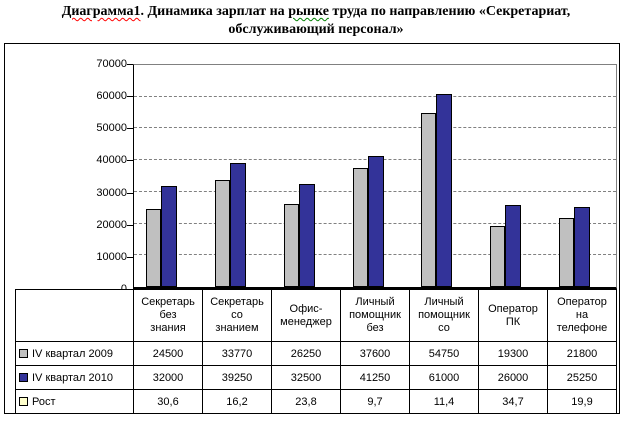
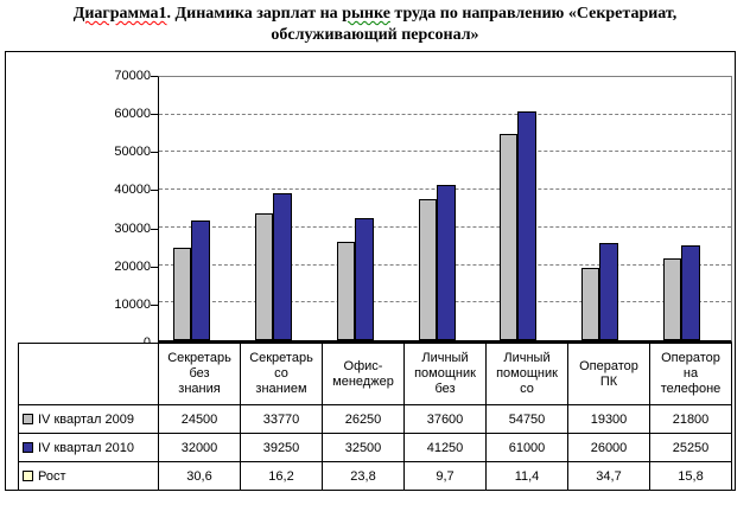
  Диаграмма1. Динамика зарплат на рынке труда по направлению «Секретариат,
  обслуживающий персонал»
  70000
  60000
  50000
  40000
  30000
  20000
  10000
  	Секретарь без знания	Секретарь со знанием	Офис- менеджер	Личный помощник без	Личный помощник со	Оператор ПК	Оператор на телефоне
  IV квартал 2009	24500	33770	26250	37600	54750	19300	21800
  IV квартал 2010	32000	39250	32500	41250	61000	26000	25250
- Рост	30,6	16,2	23,8	9,7	11,4	34,7	19,9
+ Рост	30,6	16,2	23,8	9,7	11,4	34,7	15,8
